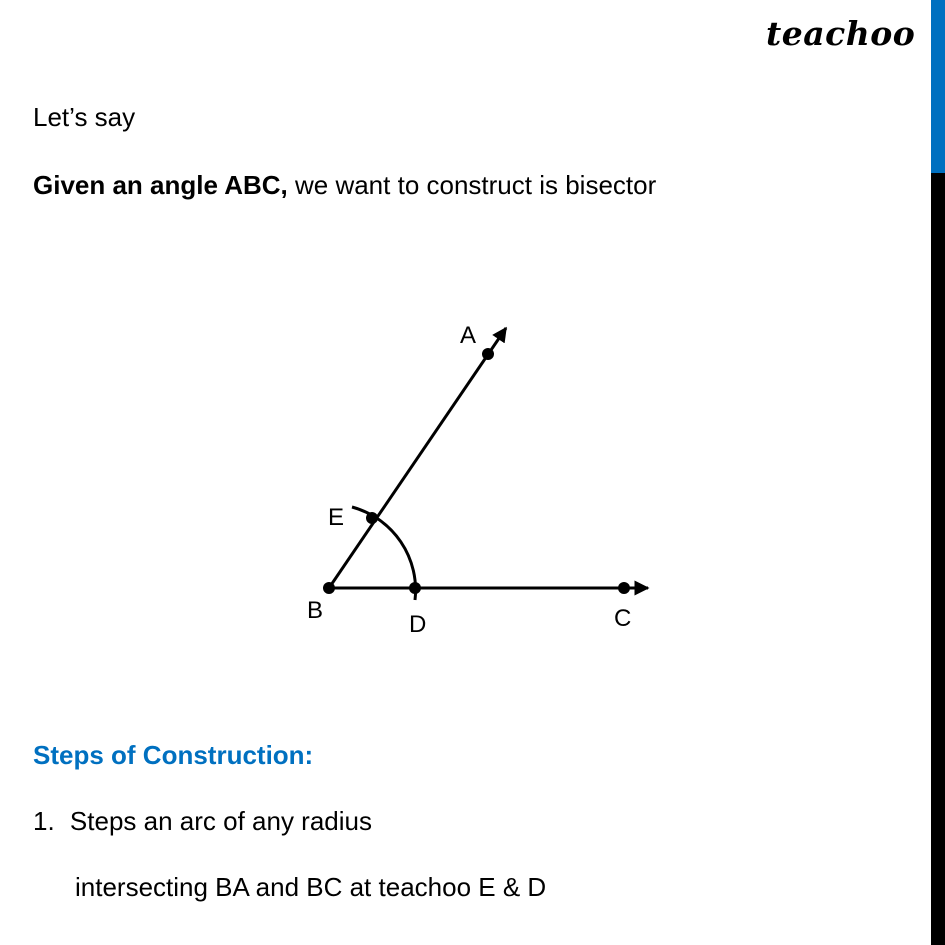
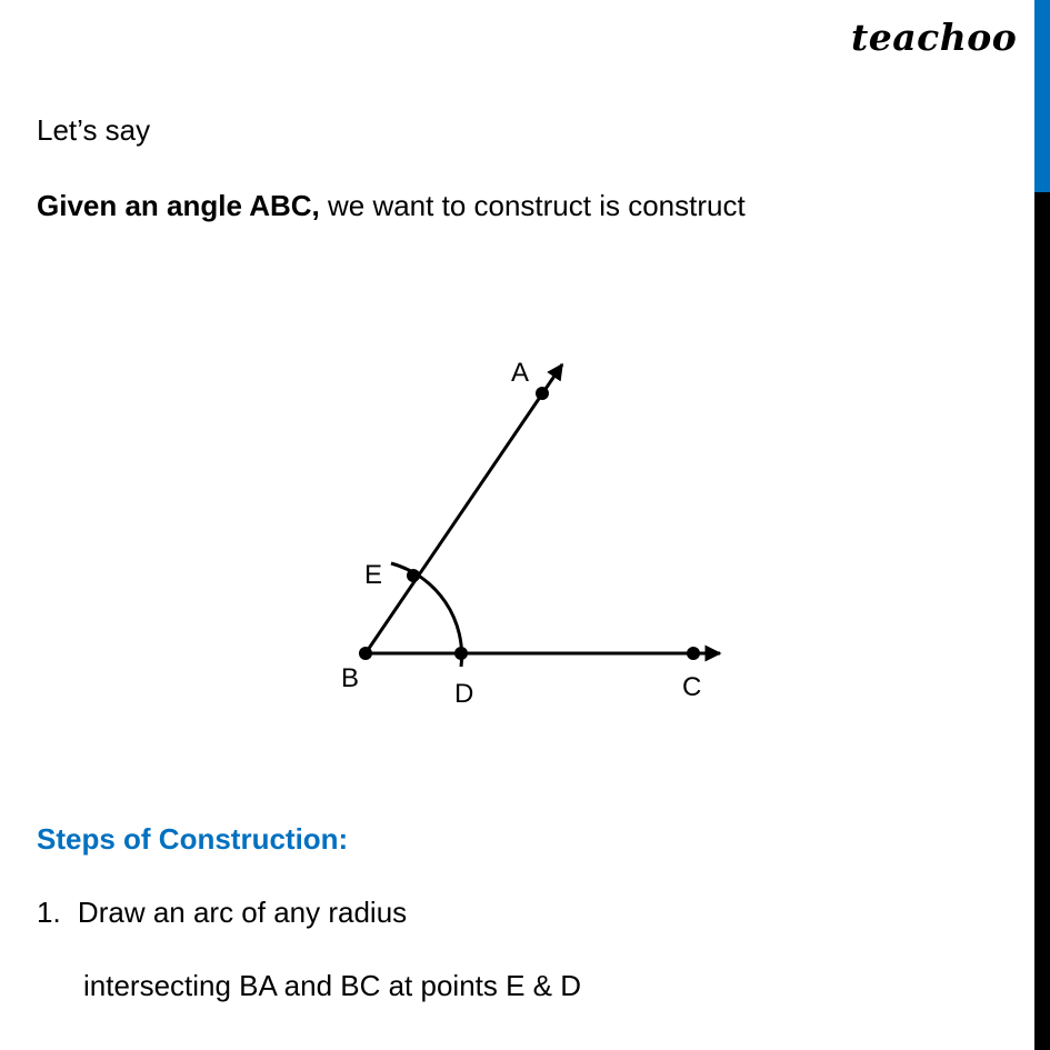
  teachoo
  Let’s say
- Given an angle ABC, we want to construct is bisector
+ Given an angle ABC, we want to construct is construct
  A
  B
  C
  D
  E
  Steps of Construction:
- 1. Steps an arc of any radius
+ 1. Draw an arc of any radius
- intersecting BA and BC at teachoo E & D
+ intersecting BA and BC at points E & D
